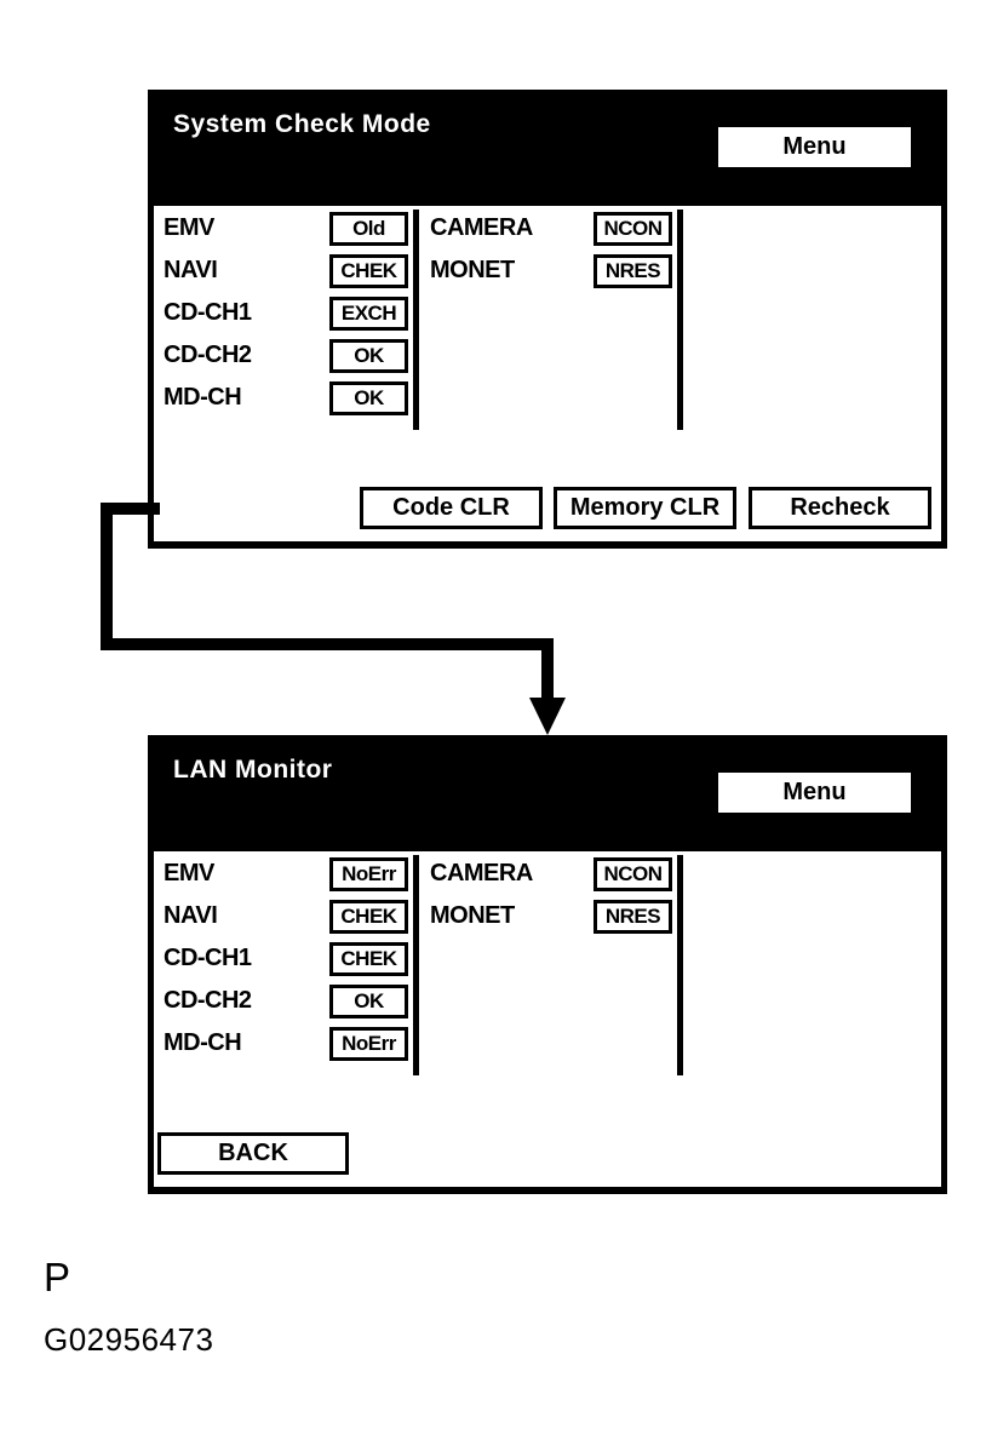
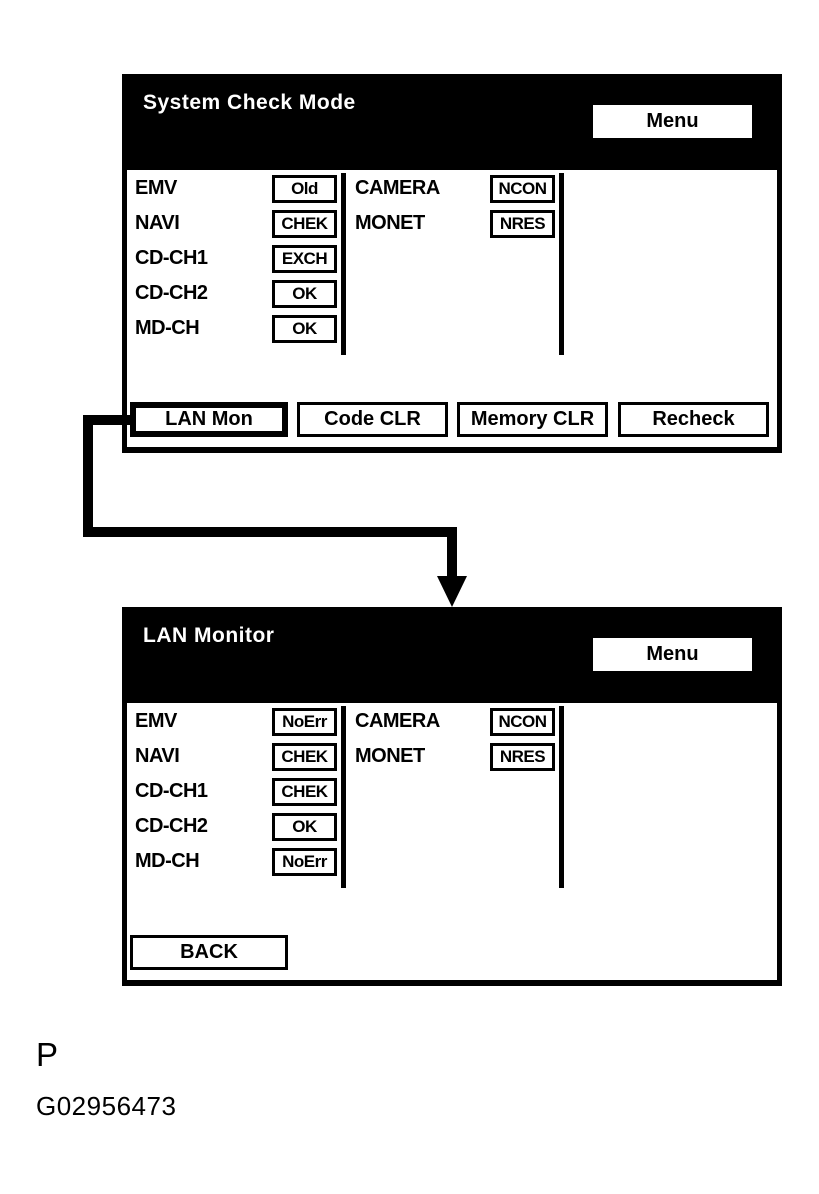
  System Check Mode
  Menu
  EMV
  Old
  NAVI
  CHEK
  CD-CH1
  EXCH
  CD-CH2
  OK
  MD-CH
  OK
  CAMERA
  NCON
  MONET
  NRES
+ LAN Mon
  Code CLR
  Memory CLR
  Recheck
  LAN Monitor
  Menu
  EMV
  NoErr
  NAVI
  CHEK
  CD-CH1
  CHEK
  CD-CH2
  OK
  MD-CH
  NoErr
  CAMERA
  NCON
  MONET
  NRES
  BACK
  P
  G02956473
